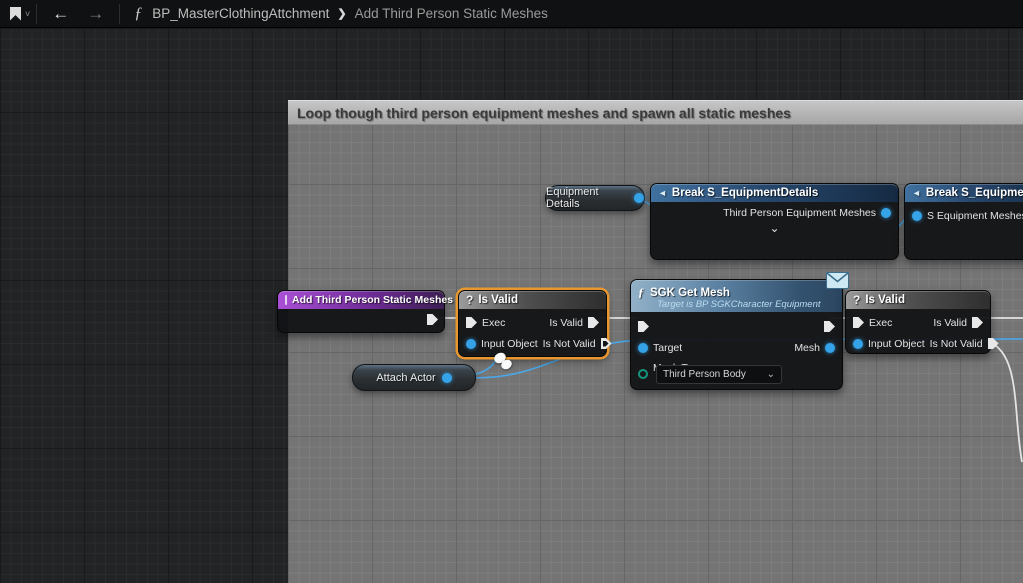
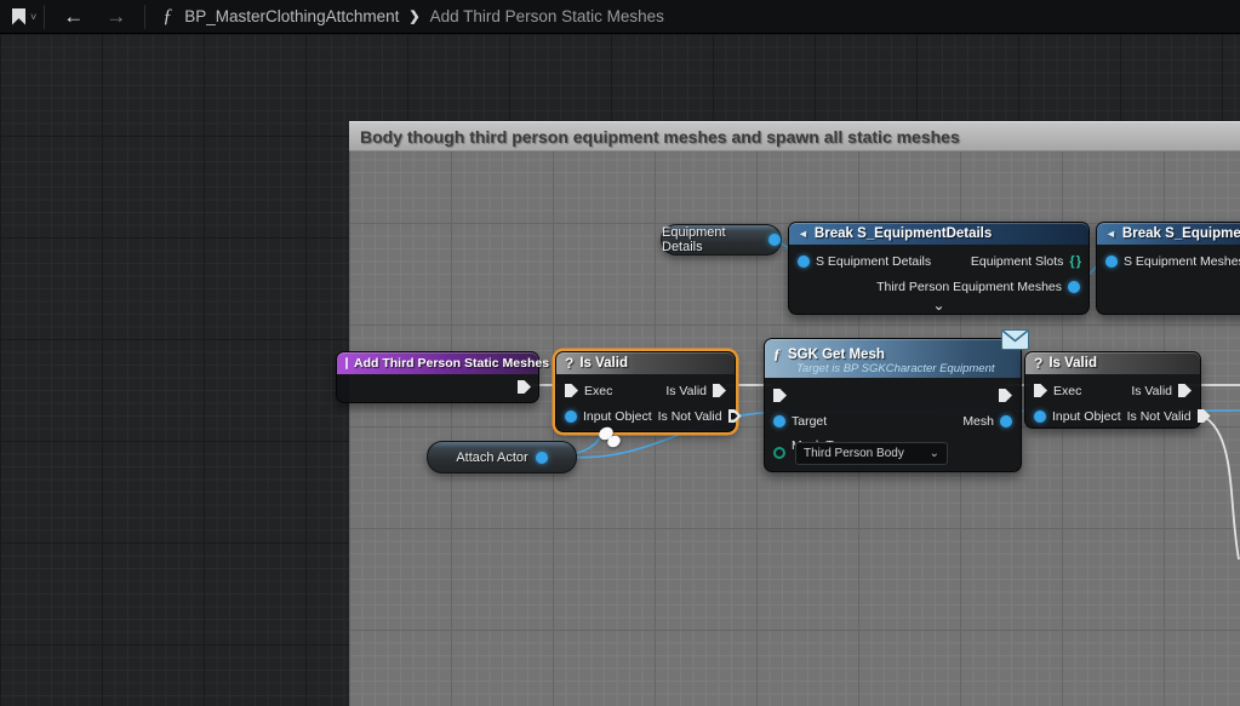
  ˅
  ←
  →
  ƒ
  BP_MasterClothingAttchment
  ❯
  Add Third Person Static Meshes
- Loop though third person equipment meshes and spawn all static meshes
+ Body though third person equipment meshes and spawn all static meshes
  Equipment Details
  ◄
  Break S_EquipmentDetails
+ S Equipment Details
+ Equipment Slots
+ { }
  Third Person Equipment Meshes
  ⌄
  ◄
  Break S_Equipme
  S Equipment Meshe
  Add Third Person Static Meshes
  ?
  Is Valid
  Exec
  Is Valid
  Input Object
  Is Not Valid
  ƒ
  SGK Get Mesh
  Target is BP SGKCharacter Equipment
  Target
  Mesh
  Third Person Body
  ⌄
  ?
  Is Valid
  Exec
  Is Valid
  Input Object
  Is Not Valid
  Attach Actor
